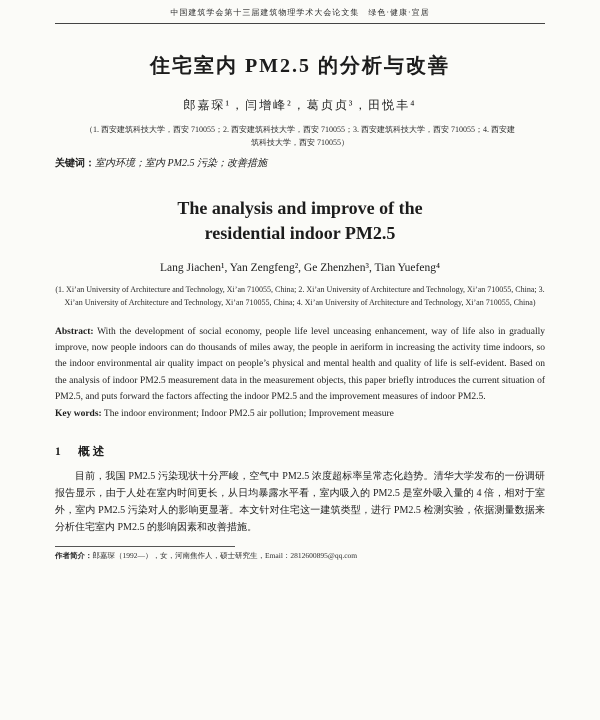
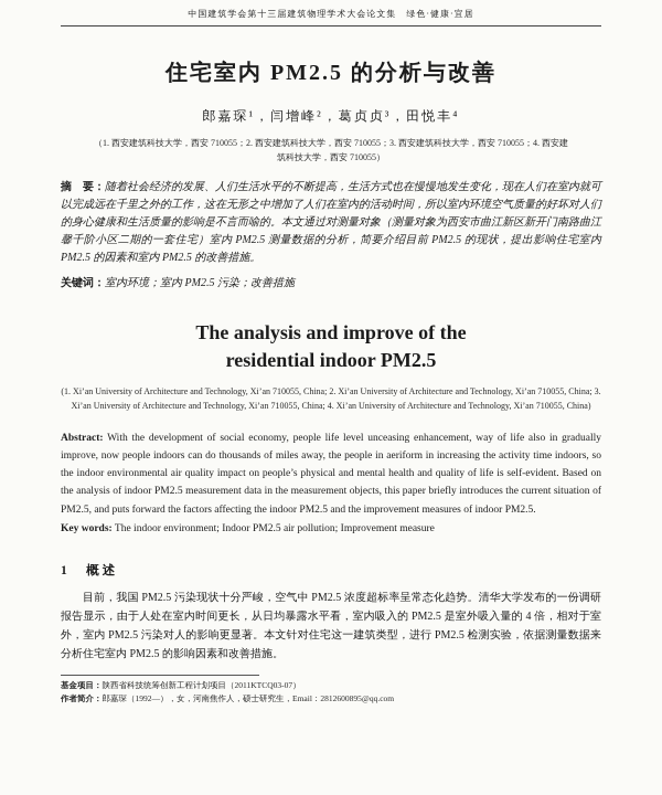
  中国建筑学会第十三届建筑物理学术大会论文集 绿色·健康·宜居
  住宅室内 PM2.5 的分析与改善
  郎嘉琛¹，闫增峰²，葛贞贞³，田悦丰⁴
  （1. 西安建筑科技大学，西安 710055；2. 西安建筑科技大学，西安 710055；3. 西安建筑科技大学，西安 710055；4. 西安建筑科技大学，西安 710055）
+ 摘 要：随着社会经济的发展、人们生活水平的不断提高，生活方式也在慢慢地发生变化，现在人们在室内就可以完成远在千里之外的工作，这在无形之中增加了人们在室内的活动时间，所以室内环境空气质量的好坏对人们的身心健康和生活质量的影响是不言而喻的。本文通过对测量对象（测量对象为西安市曲江新区新开门南路曲江馨千阶小区二期的一套住宅）室内 PM2.5 测量数据的分析，简要介绍目前 PM2.5 的现状，提出影响住宅室内 PM2.5 的因素和室内 PM2.5 的改善措施。
  关键词：室内环境；室内 PM2.5 污染；改善措施
  The analysis and improve of the
  residential indoor PM2.5
- Lang Jiachen¹, Yan Zengfeng², Ge Zhenzhen³, Tian Yuefeng⁴
  (1. Xi’an University of Architecture and Technology, Xi’an 710055, China; 2. Xi’an University of Architecture and Technology, Xi’an 710055, China; 3. Xi’an University of Architecture and Technology, Xi’an 710055, China; 4. Xi’an University of Architecture and Technology, Xi’an 710055, China)
  Abstract: With the development of social economy, people life level unceasing enhancement, way of life also in gradually improve, now people indoors can do thousands of miles away, the people in aeriform in increasing the activity time indoors, so the indoor environmental air quality impact on people’s physical and mental health and quality of life is self-evident. Based on the analysis of indoor PM2.5 measurement data in the measurement objects, this paper briefly introduces the current situation of PM2.5, and puts forward the factors affecting the indoor PM2.5 and the improvement measures of indoor PM2.5.
  Key words: The indoor environment; Indoor PM2.5 air pollution; Improvement measure
  1 概述
  目前，我国 PM2.5 污染现状十分严峻，空气中 PM2.5 浓度超标率呈常态化趋势。清华大学发布的一份调研报告显示，由于人处在室内时间更长，从日均暴露水平看，室内吸入的 PM2.5 是室外吸入量的 4 倍，相对于室外，室内 PM2.5 污染对人的影响更显著。本文针对住宅这一建筑类型，进行 PM2.5 检测实验，依据测量数据来分析住宅室内 PM2.5 的影响因素和改善措施。
+ 基金项目：陕西省科技统筹创新工程计划项目（2011KTCQ03-07）
  作者简介：郎嘉琛（1992—），女，河南焦作人，硕士研究生，Email：2812600895@qq.com
